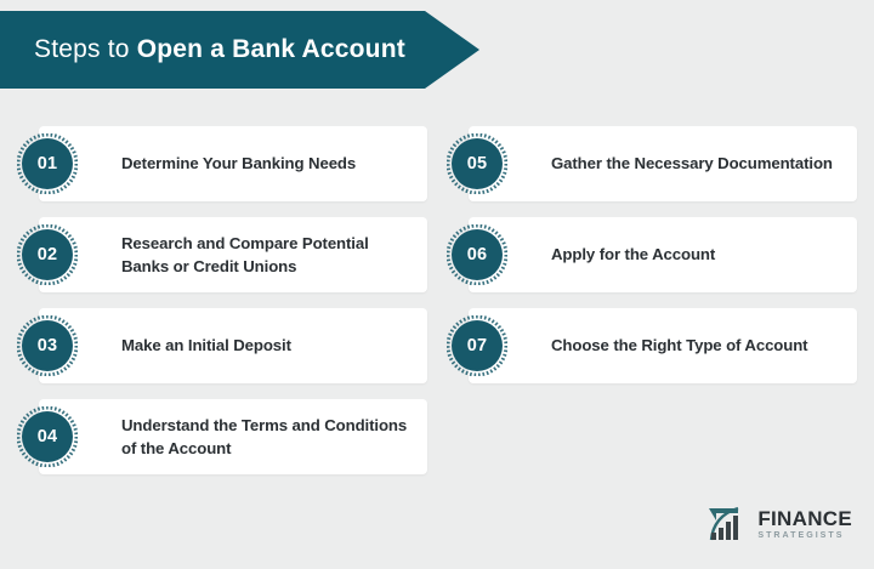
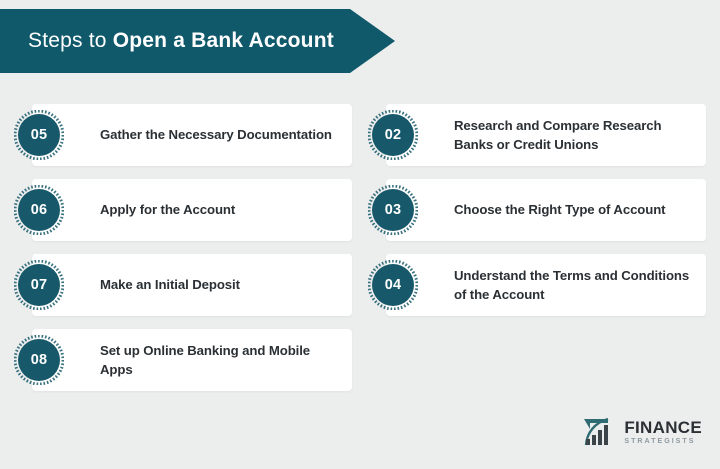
  Steps to Open a Bank Account
- Determine Your Banking Needs
- 01
  Gather the Necessary Documentation
  05
- Research and Compare Potential Banks or Credit Unions
+ Research and Compare Research Banks or Credit Unions
  02
  Apply for the Account
  06
- Make an Initial Deposit
+ Choose the Right Type of Account
  03
- Choose the Right Type of Account
+ Make an Initial Deposit
  07
  Understand the Terms and Conditions of the Account
  04
+ Set up Online Banking and Mobile Apps
+ 08
  FINANCE
  STRATEGISTS
